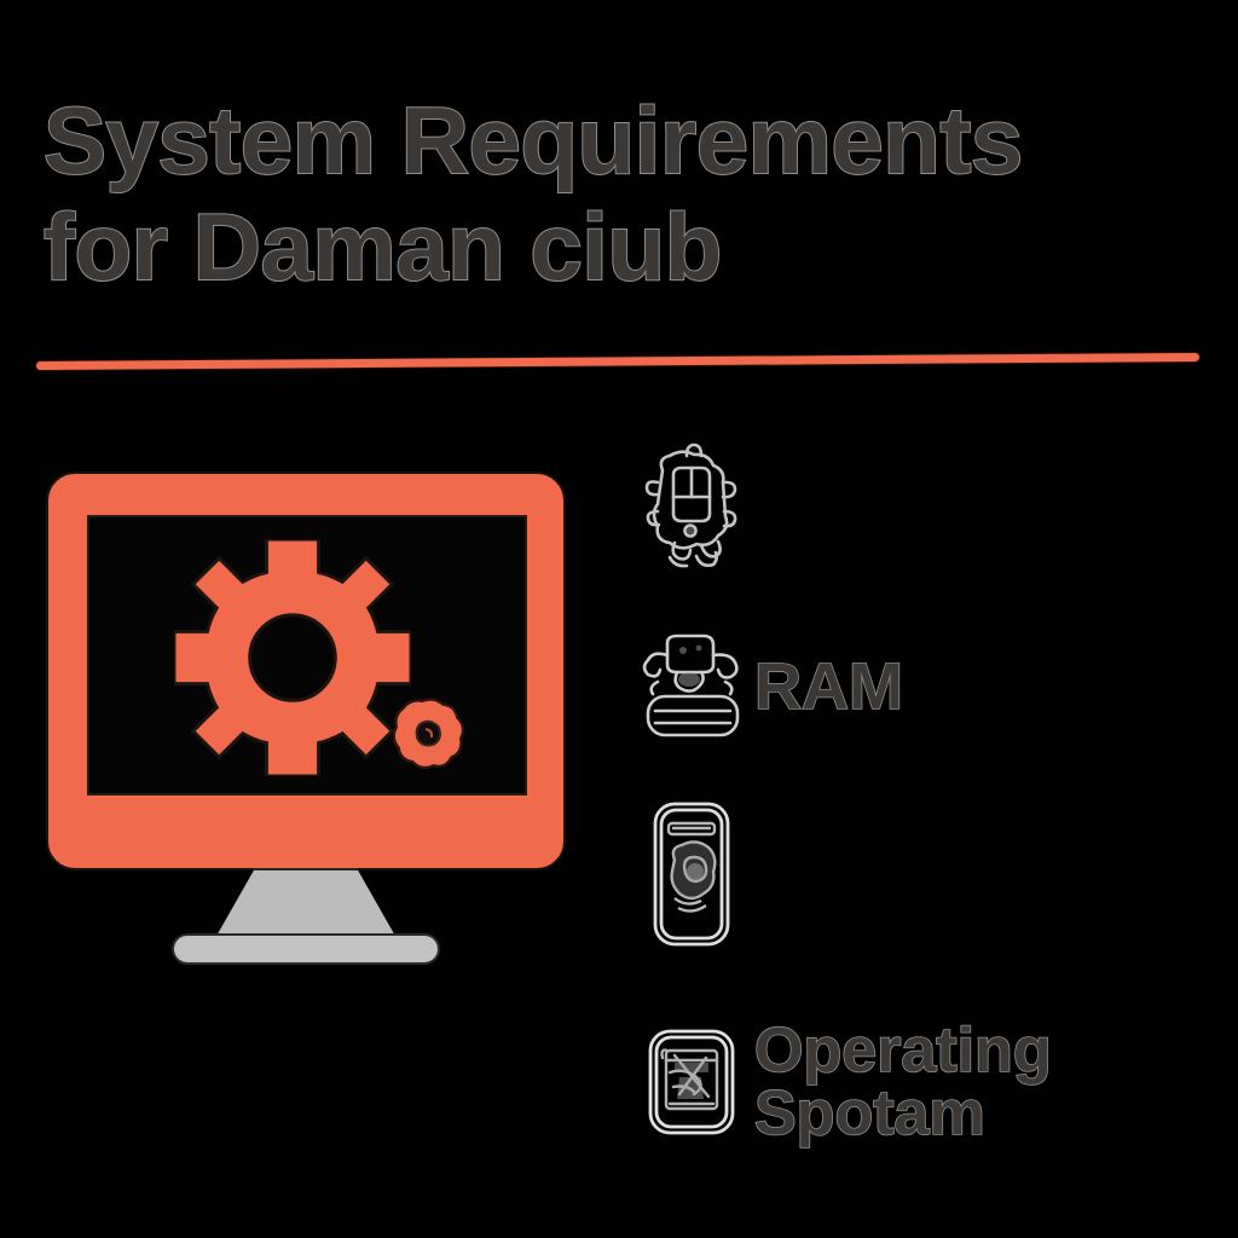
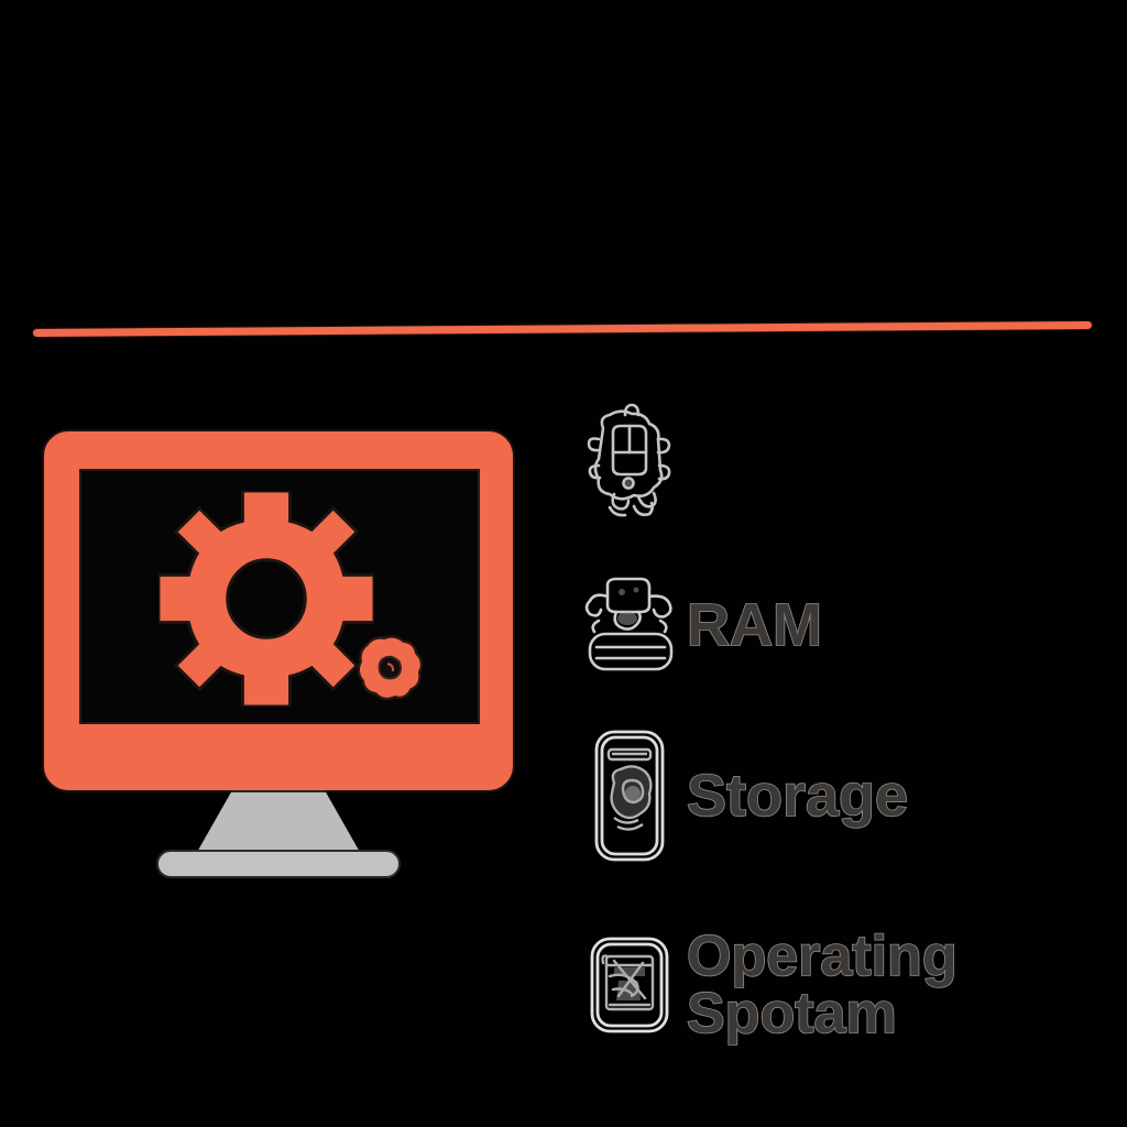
- System Requirements
- for Daman ciub
  RAM
+ Storage
  Operating
  Spotam
